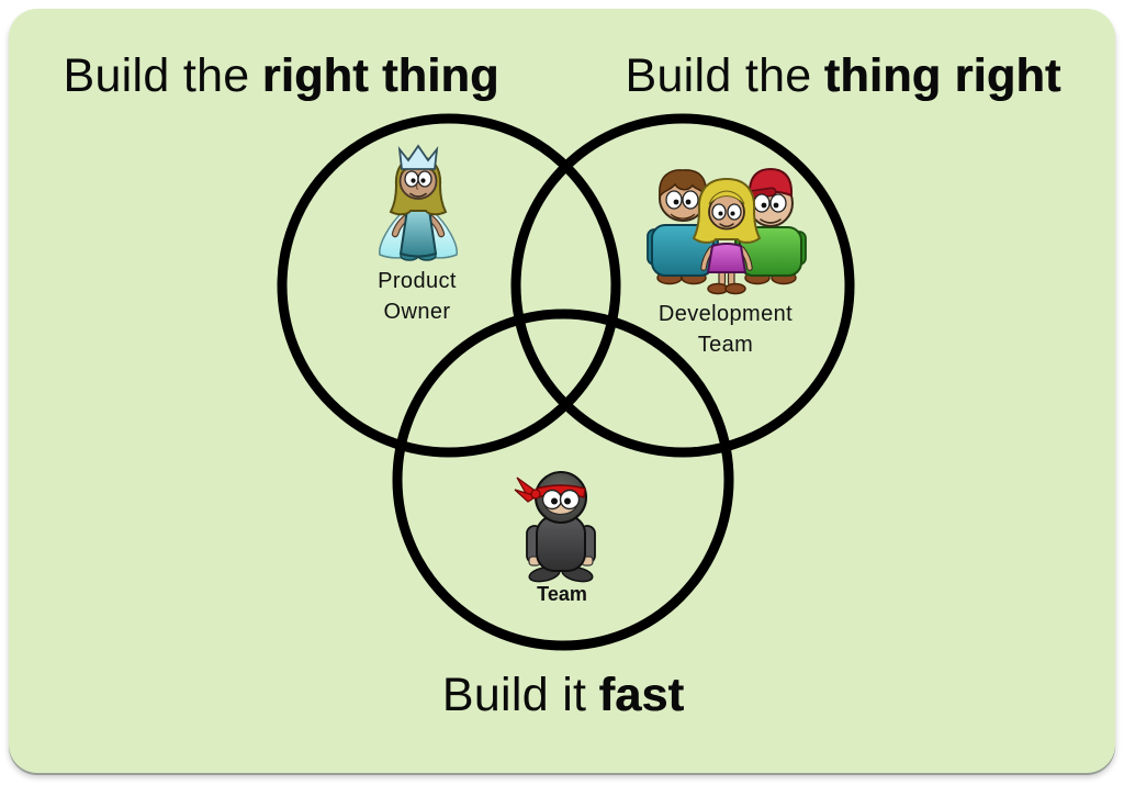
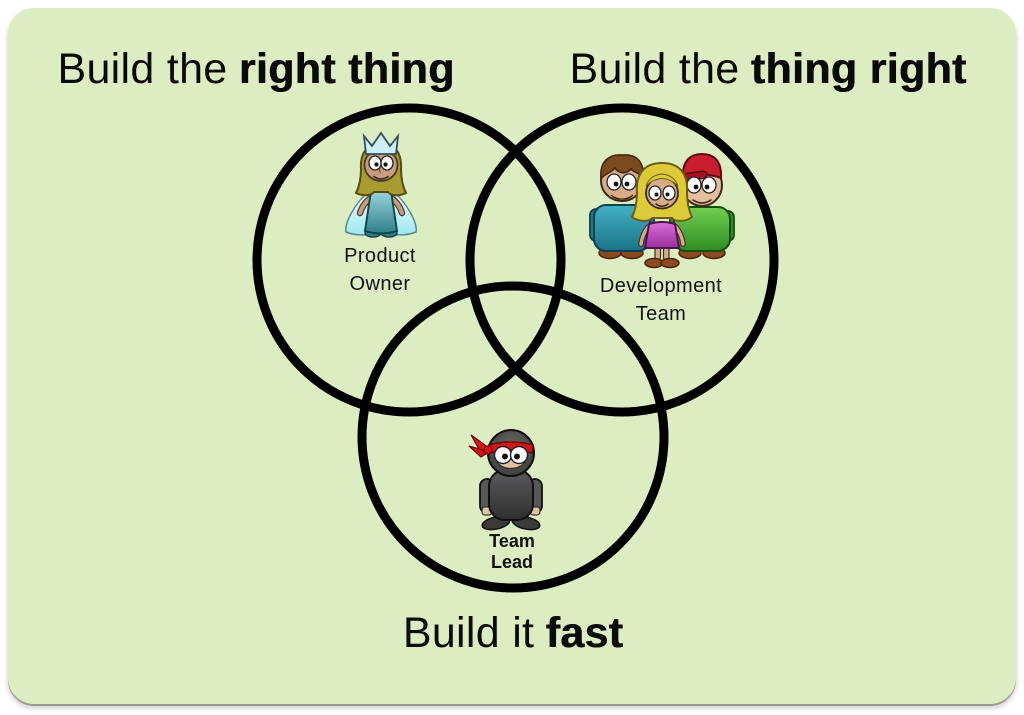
  Build the right thing
  Build the thing right
  Build it fast
  Product
  Owner
  Development
  Team
  Team
+ Lead
